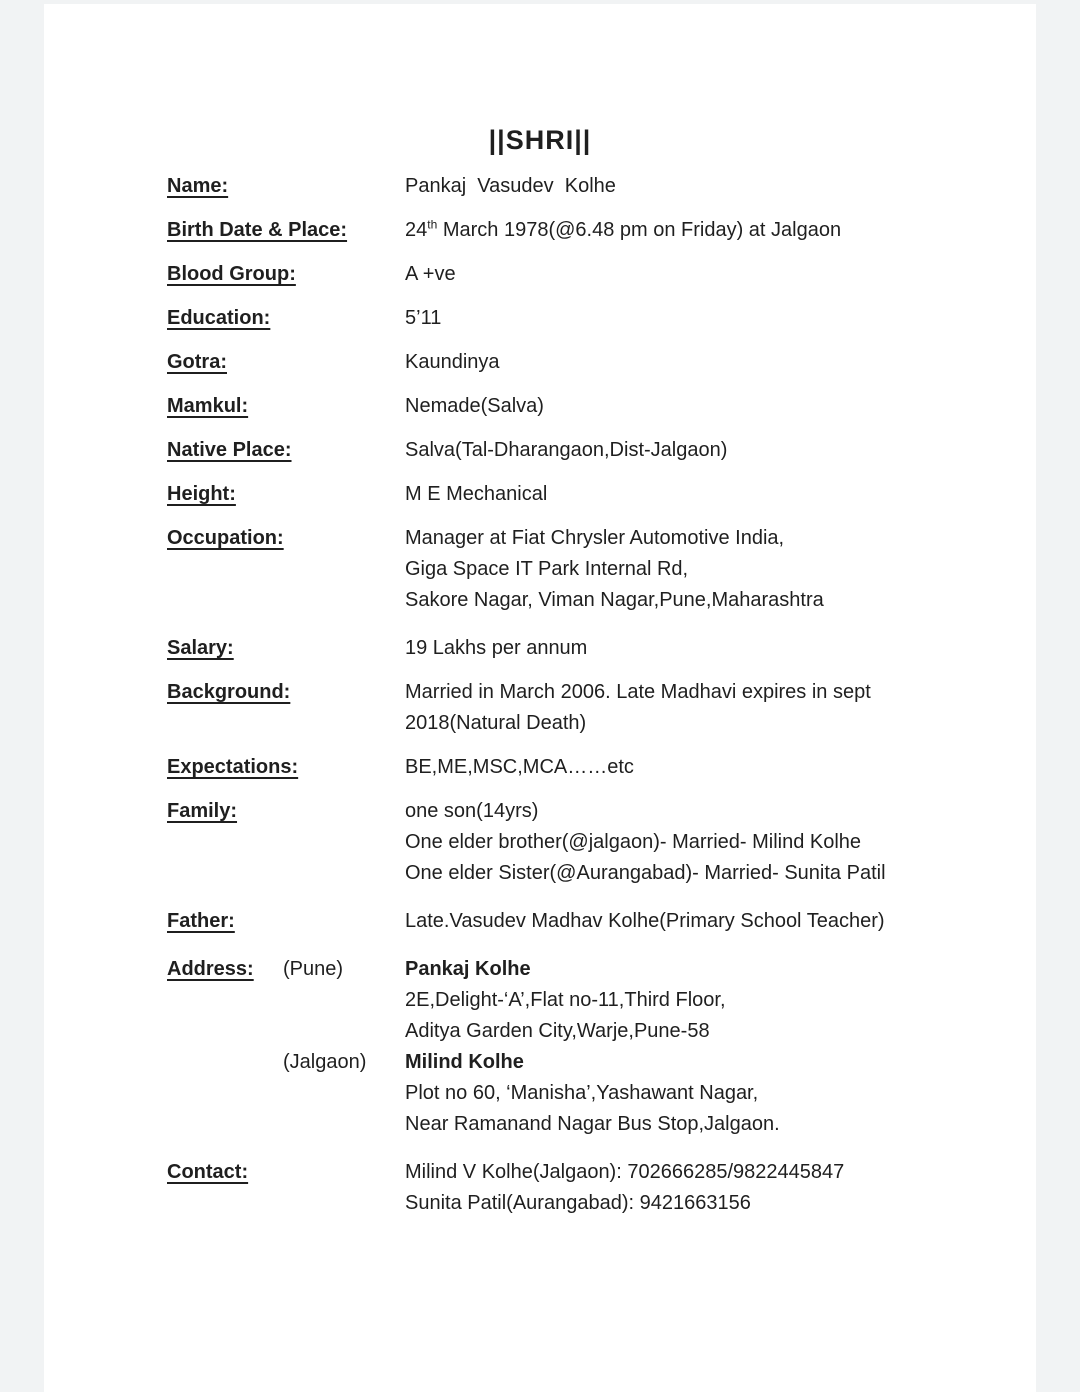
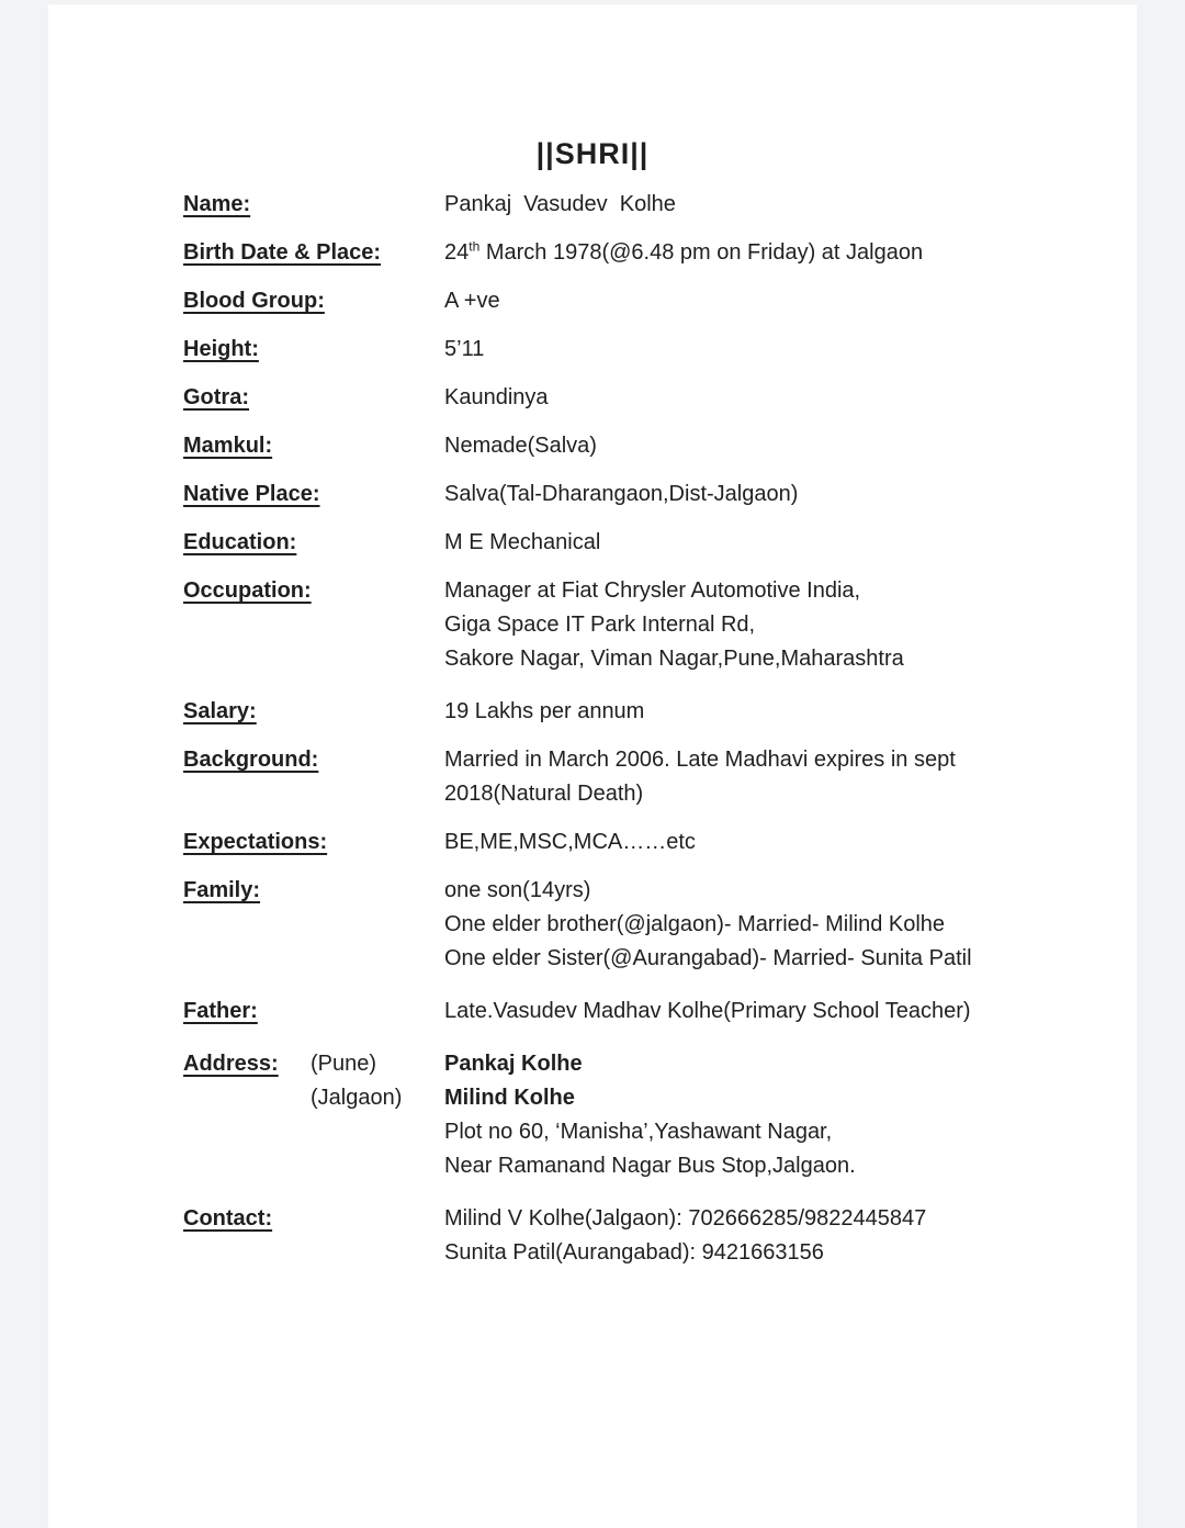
  ||SHRI||
  Name:
  Pankaj Vasudev Kolhe
  Birth Date & Place:
  24th March 1978(@6.48 pm on Friday) at Jalgaon
  Blood Group:
  A +ve
- Education:
+ Height:
  5’11
  Gotra:
  Kaundinya
  Mamkul:
  Nemade(Salva)
  Native Place:
  Salva(Tal-Dharangaon,Dist-Jalgaon)
- Height:
+ Education:
  M E Mechanical
  Occupation:
  Manager at Fiat Chrysler Automotive India,
  Giga Space IT Park Internal Rd,
  Sakore Nagar, Viman Nagar,Pune,Maharashtra
  Salary:
  19 Lakhs per annum
  Background:
  Married in March 2006. Late Madhavi expires in sept
  2018(Natural Death)
  Expectations:
  BE,ME,MSC,MCA……etc
  Family:
  one son(14yrs)
  One elder brother(@jalgaon)- Married- Milind Kolhe
  One elder Sister(@Aurangabad)- Married- Sunita Patil
  Father:
  Late.Vasudev Madhav Kolhe(Primary School Teacher)
  Address:
  (Pune)
  Pankaj Kolhe
- 2E,Delight-‘A’,Flat no-11,Third Floor,
- Aditya Garden City,Warje,Pune-58
  (Jalgaon)
  Milind Kolhe
  Plot no 60, ‘Manisha’,Yashawant Nagar,
  Near Ramanand Nagar Bus Stop,Jalgaon.
  Contact:
  Milind V Kolhe(Jalgaon): 702666285/9822445847
  Sunita Patil(Aurangabad): 9421663156
